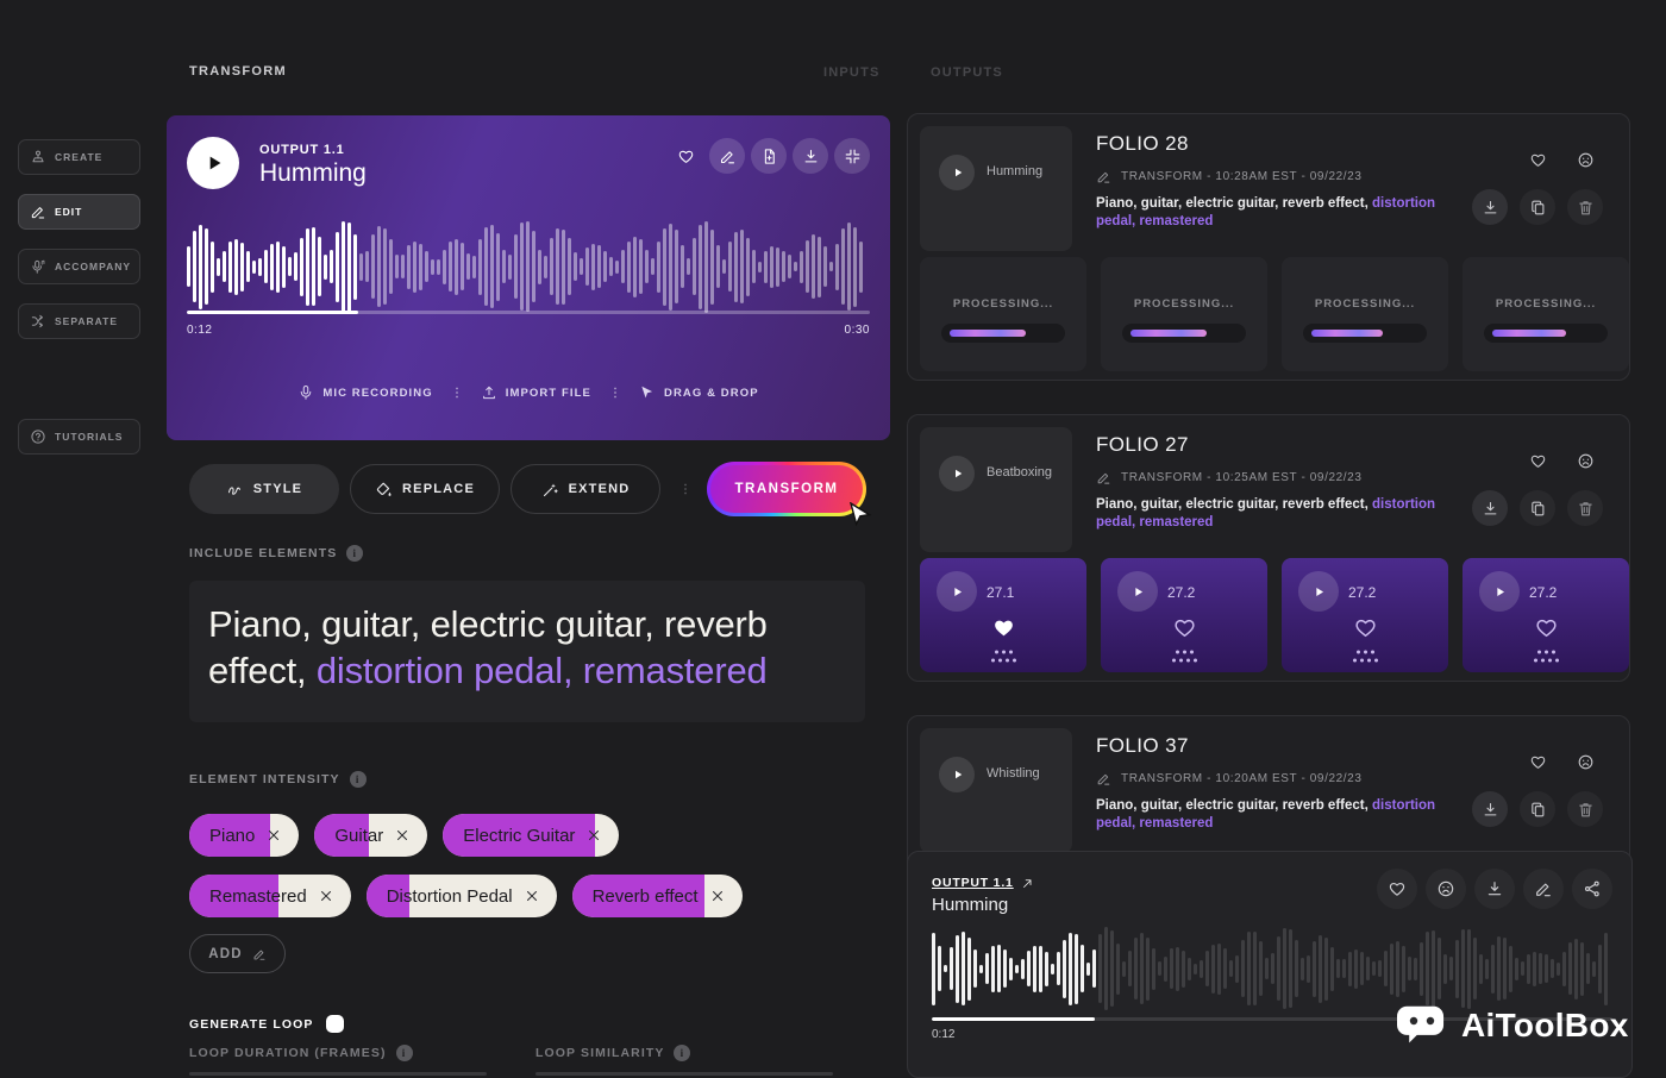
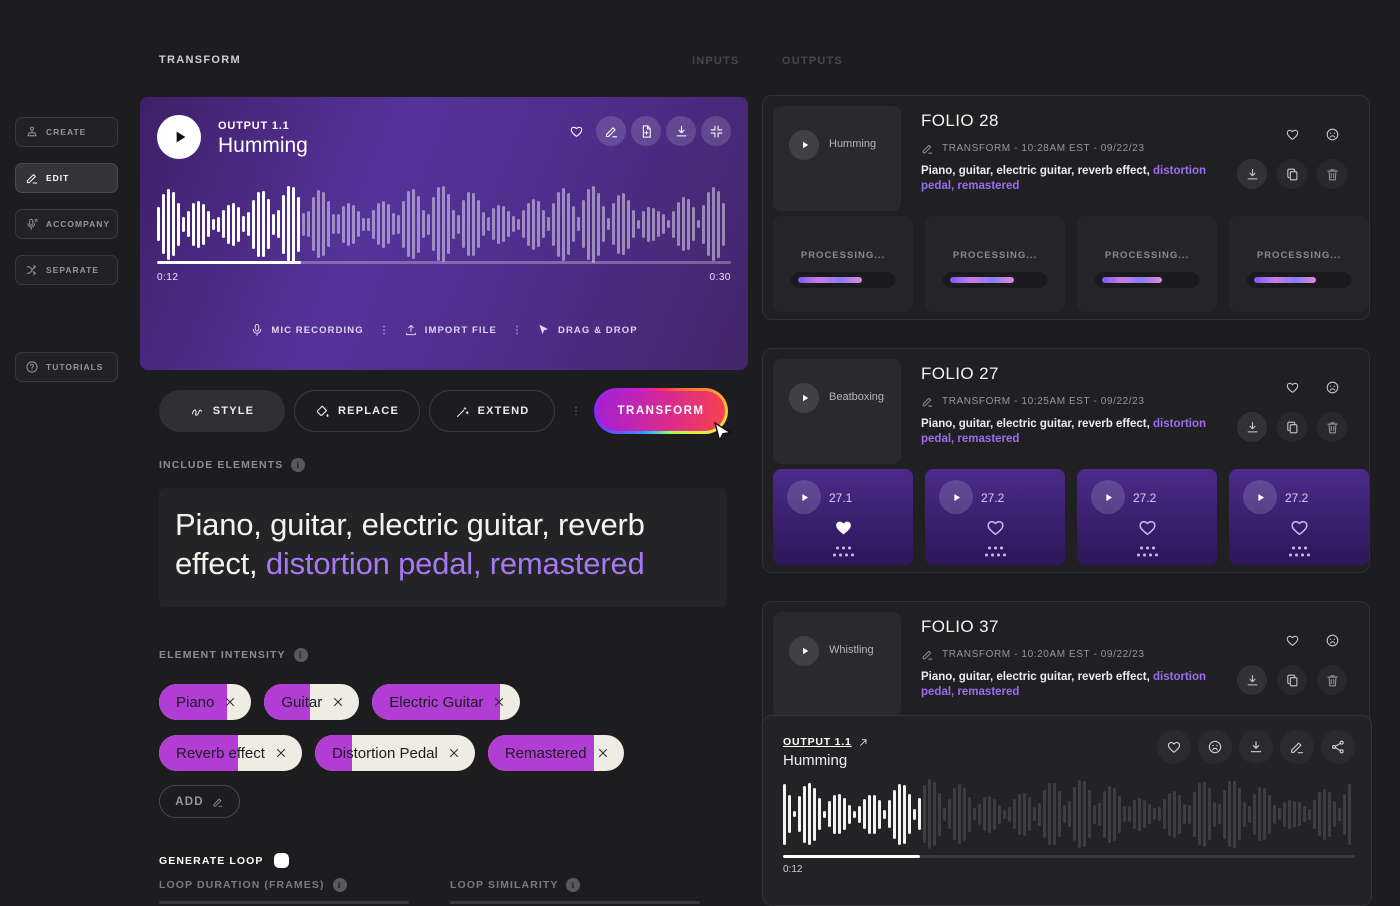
  CREATE
  EDIT
  ACCOMPANY
  SEPARATE
  TUTORIALS
  TRANSFORM
  INPUTS
  OUTPUTS
  OUTPUT 1.1
  Humming
  0:12
  0:30
  MIC RECORDING
  IMPORT FILE
  DRAG & DROP
  STYLE
  REPLACE
  EXTEND
  TRANSFORM
  INCLUDE ELEMENTS
  i
  Piano, guitar, electric guitar, reverb effect, distortion pedal, remastered
  ELEMENT INTENSITY
  i
  Piano
  Guitar
  Electric Guitar
- Remastered
+ Reverb effect
  Distortion Pedal
- Reverb effect
+ Remastered
  ADD
  GENERATE LOOP
  LOOP DURATION (FRAMES)
  i
  LOOP SIMILARITY
  i
  Humming
  FOLIO 28
  TRANSFORM - 10:28AM EST - 09/22/23
  Piano, guitar, electric guitar, reverb effect, distortion pedal, remastered
  PROCESSING...
  PROCESSING...
  PROCESSING...
  PROCESSING...
  Beatboxing
  FOLIO 27
  TRANSFORM - 10:25AM EST - 09/22/23
  Piano, guitar, electric guitar, reverb effect, distortion pedal, remastered
  27.1
  27.2
  27.2
  27.2
  Whistling
  FOLIO 37
  TRANSFORM - 10:20AM EST - 09/22/23
  Piano, guitar, electric guitar, reverb effect, distortion pedal, remastered
  OUTPUT 1.1
  Humming
  0:12
- AiToolBox
